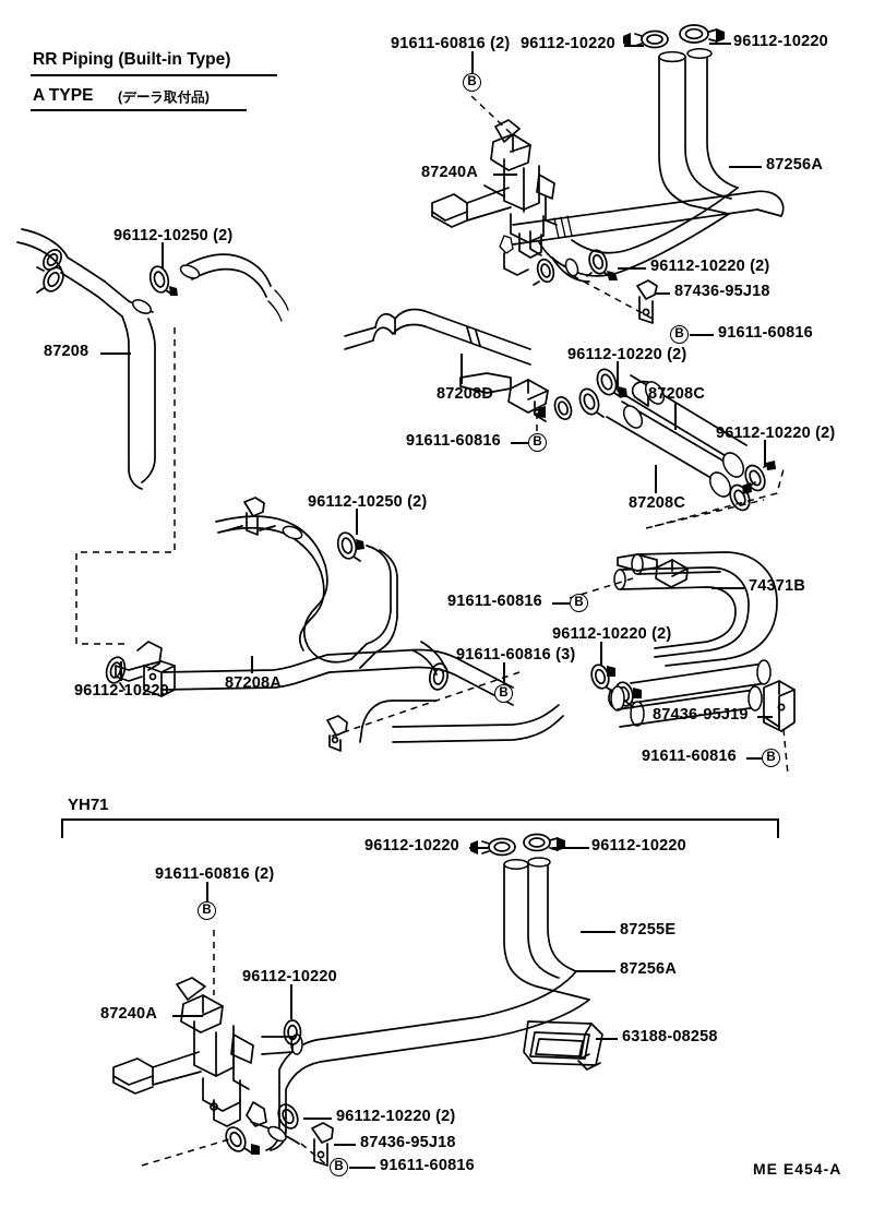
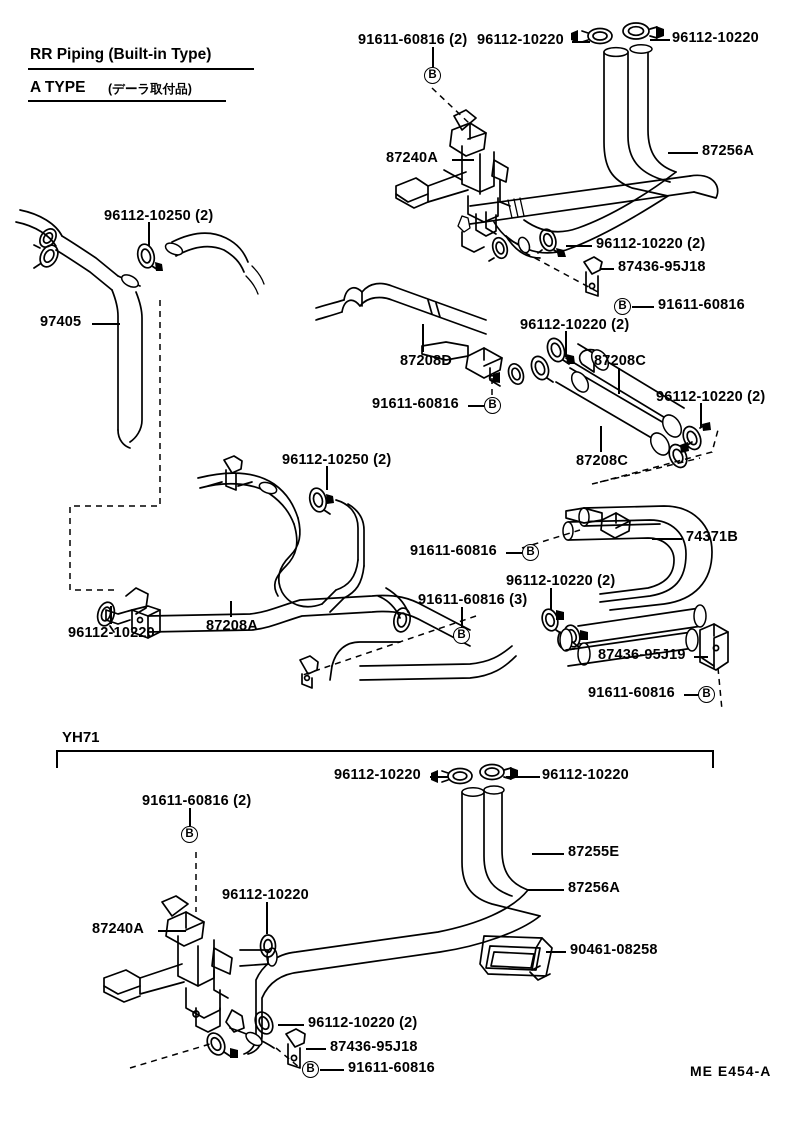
  RR Piping (Built-in Type)
  A TYPE
  (デーラ取付品)
  91611-60816 (2)
  96112-10220
  96112-10220
  B
  87256A
  87240A
  96112-10250 (2)
- 87208
+ 97405
  96112-10220 (2)
  87436-95J18
  91611-60816
  B
  96112-10220 (2)
  87208D
  87208C
  91611-60816
  B
  96112-10220 (2)
  87208C
  96112-10250 (2)
  74371B
  91611-60816
  B
  96112-10220 (2)
  91611-60816 (3)
  B
  96112-10220
  87208A
  87436-95J19
  91611-60816
  B
  YH71
  96112-10220
  96112-10220
  91611-60816 (2)
  B
  87255E
  87256A
  96112-10220
  87240A
- 63188-08258
+ 90461-08258
  96112-10220 (2)
  87436-95J18
  91611-60816
  B
  ME E454-A
